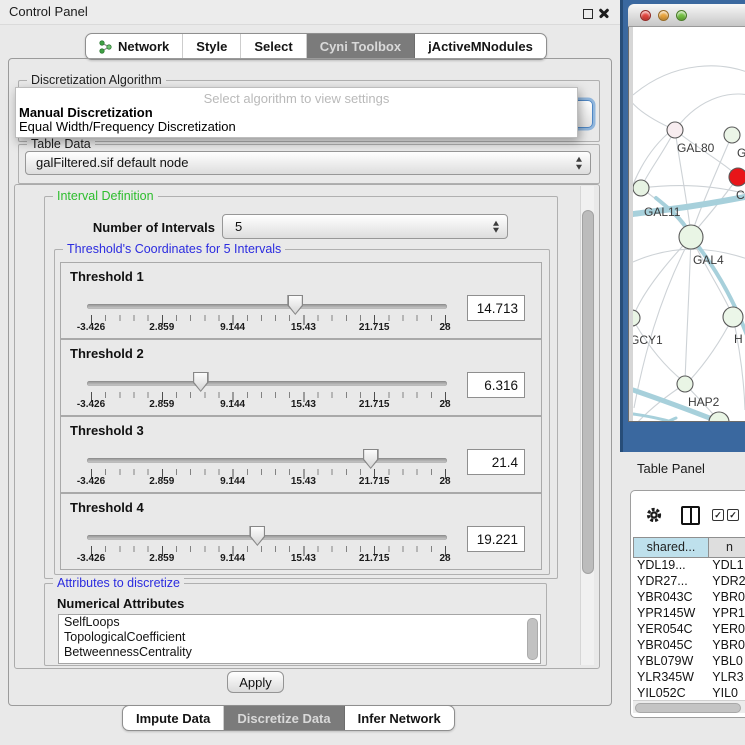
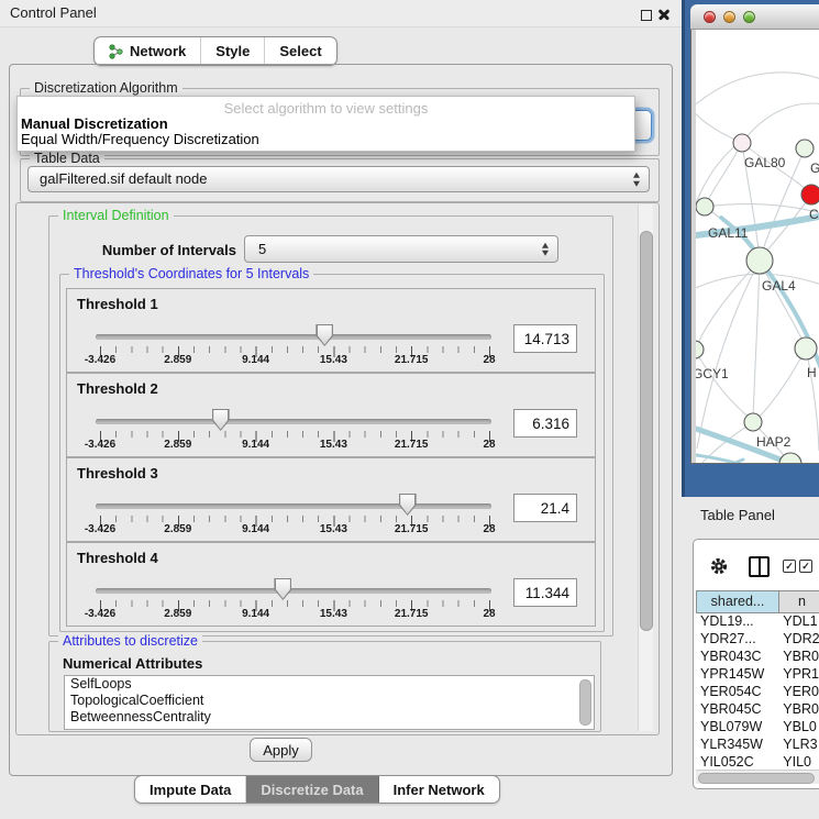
  Control Panel
  Network
  Style
  Select
- Cyni Toolbox
- jActiveMNodules
  Discretization Algorithm
  Select algorithm to view settings
  Manual Discretization
  Equal Width/Frequency Discretization
  Table Data
  galFiltered.sif default node
  Interval Definition
  Number of Intervals
  5
  Threshold's Coordinates for 5 Intervals
  Threshold 1
  -3.426
  2.859
  9.144
  15.43
  21.715
  28
  14.713
  Threshold 2
  -3.426
  2.859
  9.144
  15.43
  21.715
  28
  6.316
  Threshold 3
  -3.426
  2.859
  9.144
  15.43
  21.715
  28
  21.4
  Threshold 4
  -3.426
  2.859
  9.144
  15.43
  21.715
  28
- 19.221
+ 11.344
  Attributes to discretize
  Numerical Attributes
  SelfLoops
  TopologicalCoefficient
  BetweennessCentrality
  Apply
  Impute Data
  Discretize Data
  Infer Network
  GAL80
  G
  C
  GAL11
  GAL4
  GCY1
  H
  HAP2
  Table Panel
  ✓
  ✓
  shared...
  n
  YDL19...
  YDL1
  YDR27...
  YDR2
  YBR043C
  YBR0
  YPR145W
  YPR1
  YER054C
  YER0
  YBR045C
  YBR0
  YBL079W
  YBL0
  YLR345W
  YLR3
  YIL052C
  YIL0
